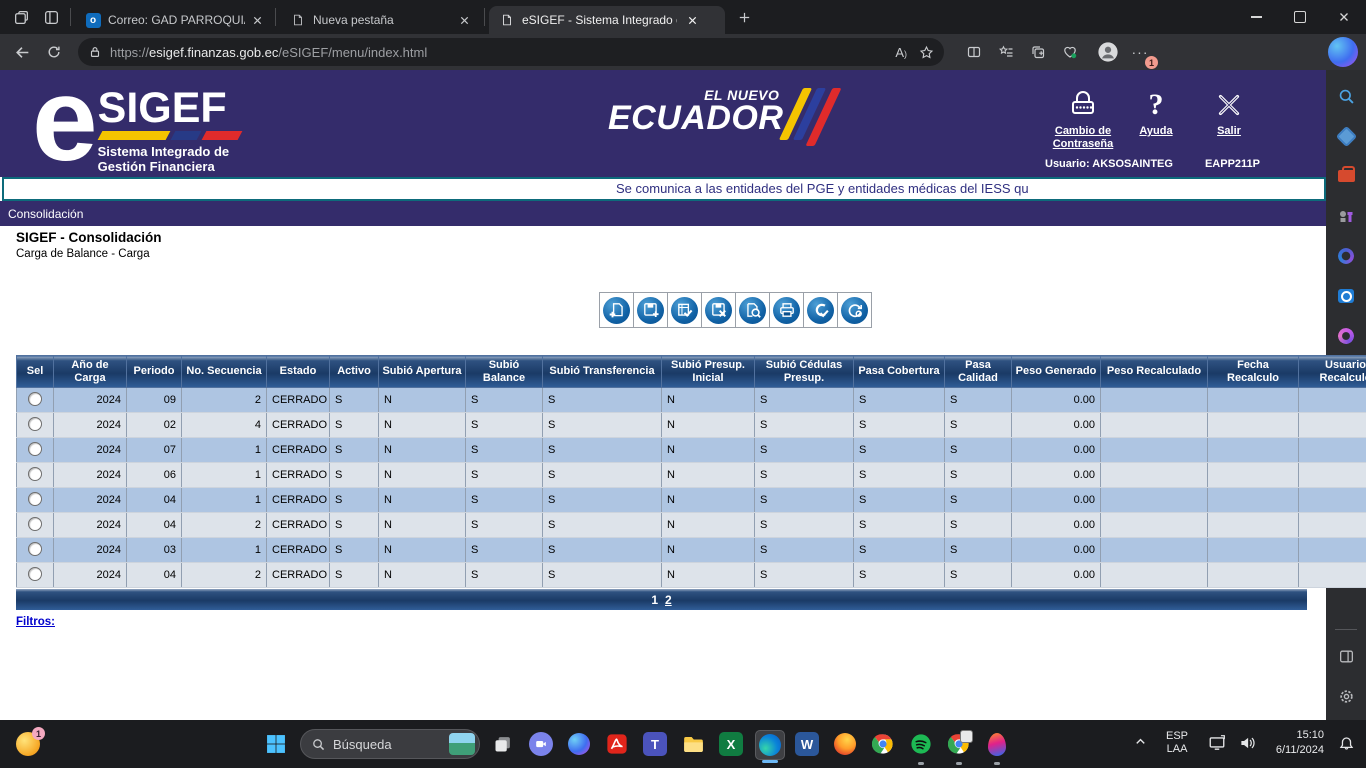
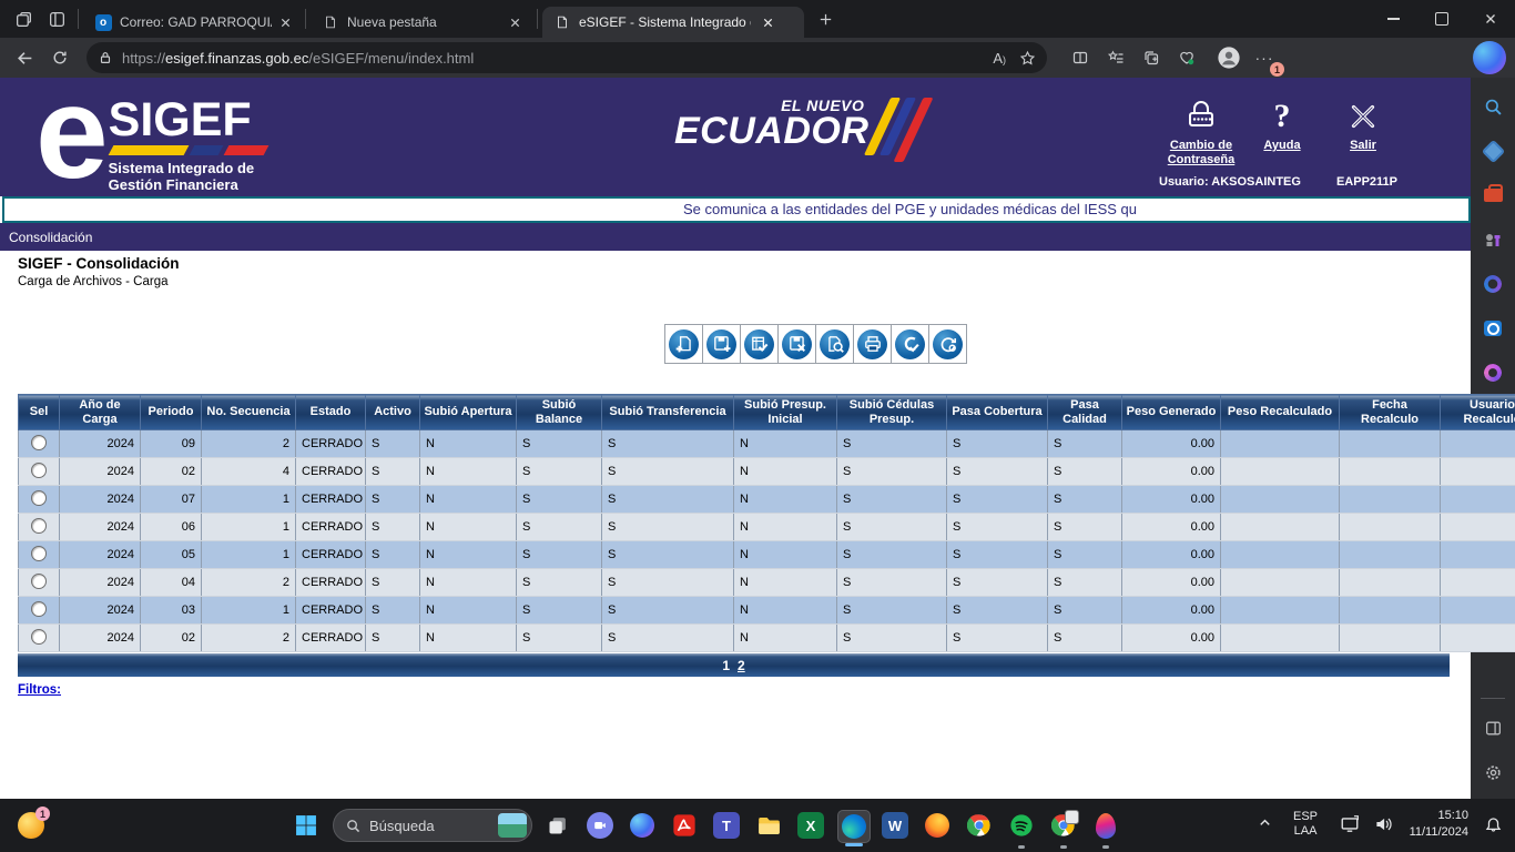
  o
  Correo: GAD PARROQUI
  Nueva pestaña
  eSIGEF - Sistema Integrado
  https://
  esigef.finanzas.gob.ec
  /eSIGEF/menu/index.html
  A)
  ···
  1
  e
  SIGEF
  Sistema Integrado de
  Gestión Financiera
  EL NUEVO
  ECUADOR
  Cambio de Contraseña
  ?
  Ayuda
  Salir
  Usuario: AKSOSAINTEG
  EAPP211P
- Se comunica a las entidades del PGE y entidades médicas del IESS qu
+ Se comunica a las entidades del PGE y unidades médicas del IESS qu
  Consolidación
  SIGEF - Consolidación
- Carga de Balance - Carga
+ Carga de Archivos - Carga
  Sel	Año de Carga	Periodo	No. Secuencia	Estado	Activo	Subió Apertura	Subió Balance	Subió Transferencia	Subió Presup. Inicial	Subió Cédulas Presup.	Pasa Cobertura	Pasa Calidad	Peso Generado	Peso Recalculado	Fecha Recalculo	Usuario Recalcul
  	2024	09	2	CERRADO	S	N	S	S	N	S	S	S	0.00
  	2024	02	4	CERRADO	S	N	S	S	N	S	S	S	0.00
  	2024	07	1	CERRADO	S	N	S	S	N	S	S	S	0.00
  	2024	06	1	CERRADO	S	N	S	S	N	S	S	S	0.00
- 	2024	04	1	CERRADO	S	N	S	S	N	S	S	S	0.00
+ 	2024	05	1	CERRADO	S	N	S	S	N	S	S	S	0.00
  	2024	04	2	CERRADO	S	N	S	S	N	S	S	S	0.00
  	2024	03	1	CERRADO	S	N	S	S	N	S	S	S	0.00
- 	2024	04	2	CERRADO	S	N	S	S	N	S	S	S	0.00
+ 	2024	02	2	CERRADO	S	N	S	S	N	S	S	S	0.00
  1
  2
  Filtros:
  1
  Búsqueda
  T
  X
  W
  ESP
  LAA
  15:10
- 6/11/2024
+ 11/11/2024
